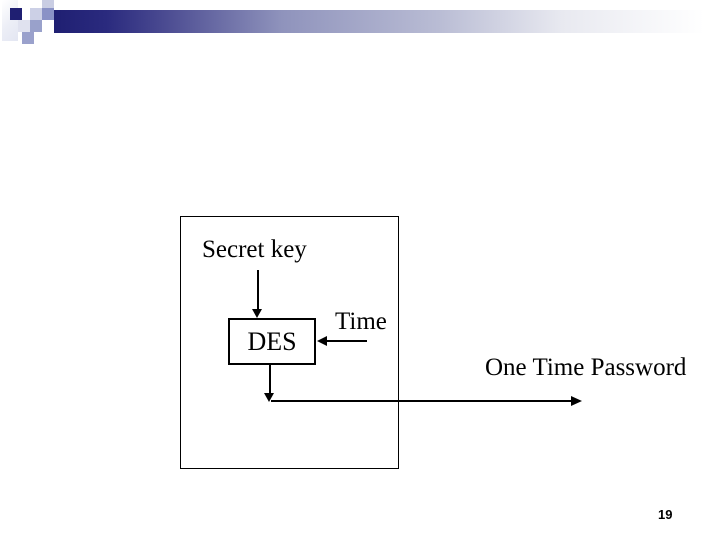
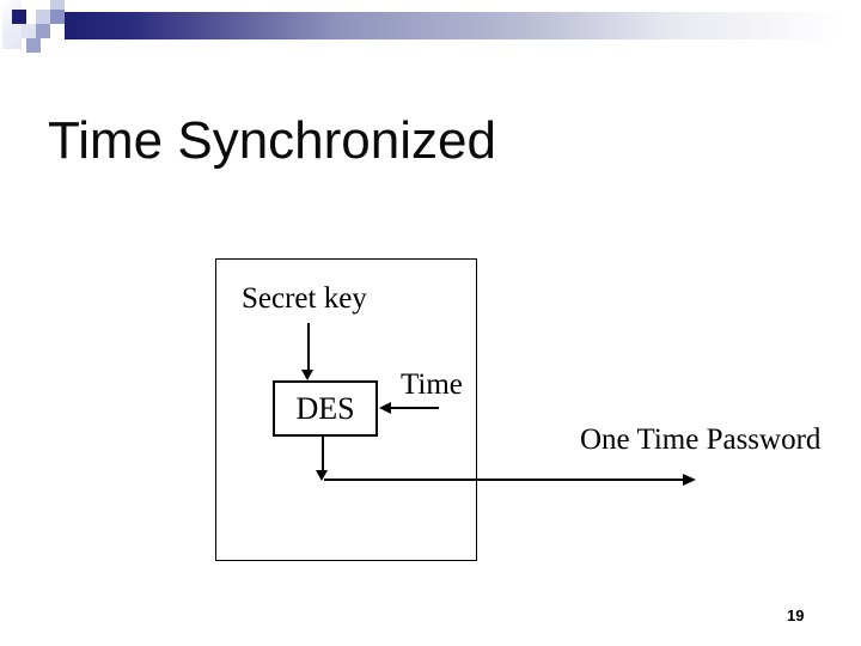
+ Time Synchronized
  Secret key
  DES
  Time
  One Time Password
  19
